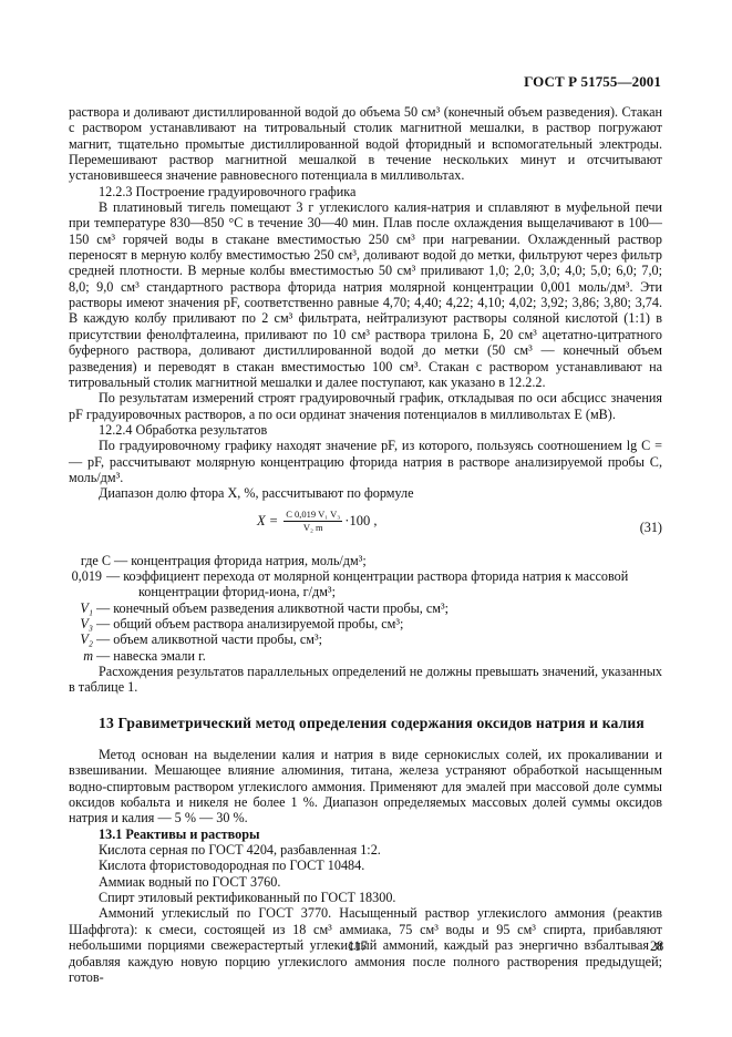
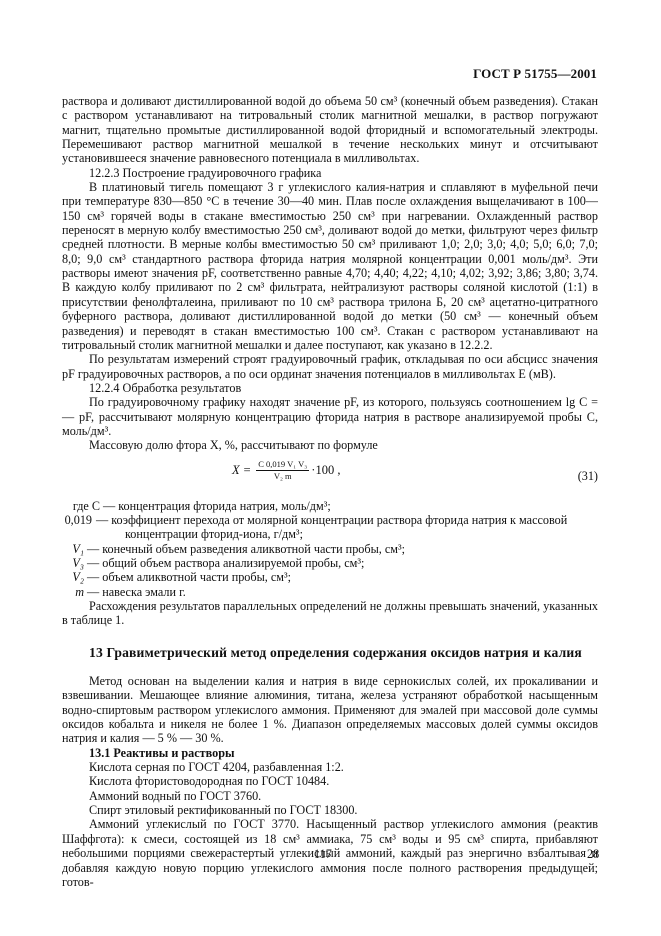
  ГОСТ Р 51755—2001
  раствора и доливают дистиллированной водой до объема 50 см³ (конечный объем разведения). Стакан с раствором устанавливают на титровальный столик магнитной мешалки, в раствор погружают магнит, тщательно промытые дистиллированной водой фторидный и вспомогательный электроды. Перемешивают раствор магнитной мешалкой в течение нескольких минут и отсчитывают установившееся значение равновесного потенциала в милливольтах.
  12.2.3 Построение градуировочного графика
  В платиновый тигель помещают 3 г углекислого калия-натрия и сплавляют в муфельной печи при температуре 830—850 °С в течение 30—40 мин. Плав после охлаждения выщелачивают в 100—150 см³ горячей воды в стакане вместимостью 250 см³ при нагревании. Охлажденный раствор переносят в мерную колбу вместимостью 250 см³, доливают водой до метки, фильтруют через фильтр средней плотности. В мерные колбы вместимостью 50 см³ приливают 1,0; 2,0; 3,0; 4,0; 5,0; 6,0; 7,0; 8,0; 9,0 см³ стандартного раствора фторида натрия молярной концентрации 0,001 моль/дм³. Эти растворы имеют значения pF, соответственно равные 4,70; 4,40; 4,22; 4,10; 4,02; 3,92; 3,86; 3,80; 3,74. В каждую колбу приливают по 2 см³ фильтрата, нейтрализуют растворы соляной кислотой (1:1) в присутствии фенолфталеина, приливают по 10 см³ раствора трилона Б, 20 см³ ацетатно-цитратного буферного раствора, доливают дистиллированной водой до метки (50 см³ — конечный объем разведения) и переводят в стакан вместимостью 100 см³. Стакан с раствором устанавливают на титровальный столик магнитной мешалки и далее поступают, как указано в 12.2.2.
  По результатам измерений строят градуировочный график, откладывая по оси абсцисс значения pF градуировочных растворов, а по оси ординат значения потенциалов в милливольтах E (мВ).
  12.2.4 Обработка результатов
  По градуировочному графику находят значение pF, из которого, пользуясь соотношением lg C = — pF, рассчитывают молярную концентрацию фторида натрия в растворе анализируемой пробы C, моль/дм³.
- Диапазон долю фтора X, %, рассчитывают по формуле
+ Массовую долю фтора X, %, рассчитывают по формуле
  X =
  C 0,019 V₁ V₃
  V₂ m
  ·100 ,
  (31)
  где C
  — концентрация фторида натрия, моль/дм³;
  0,019
  — коэффициент перехода от молярной концентрации раствора фторида натрия к массовой
  концентрации фторид-иона, г/дм³;
  V₁
  — конечный объем разведения аликвотной части пробы, см³;
  V₃
  — общий объем раствора анализируемой пробы, см³;
  V₂
  — объем аликвотной части пробы, см³;
  m
  — навеска эмали г.
  Расхождения результатов параллельных определений не должны превышать значений, указанных в таблице 1.
  13 Гравиметрический метод определения содержания оксидов натрия и калия
  Метод основан на выделении калия и натрия в виде сернокислых солей, их прокаливании и взвешивании. Мешающее влияние алюминия, титана, железа устраняют обработкой насыщенным водно-спиртовым раствором углекислого аммония. Применяют для эмалей при массовой доле суммы оксидов кобальта и никеля не более 1 %. Диапазон определяемых массовых долей суммы оксидов натрия и калия — 5 % — 30 %.
  13.1 Реактивы и растворы
  Кислота серная по ГОСТ 4204, разбавленная 1:2.
  Кислота фтористоводородная по ГОСТ 10484.
- Аммиак водный по ГОСТ 3760.
+ Аммоний водный по ГОСТ 3760.
  Спирт этиловый ректификованный по ГОСТ 18300.
  Аммоний углекислый по ГОСТ 3770. Насыщенный раствор углекислого аммония (реактив Шаффгота): к смеси, состоящей из 18 см³ аммиака, 75 см³ воды и 95 см³ спирта, прибавляют небольшими порциями свежерастертый углекислый аммоний, каждый раз энергично взбалтывая и добавляя каждую новую порцию углекислого аммония после полного растворения предыдущей; готов-
  117
  28
